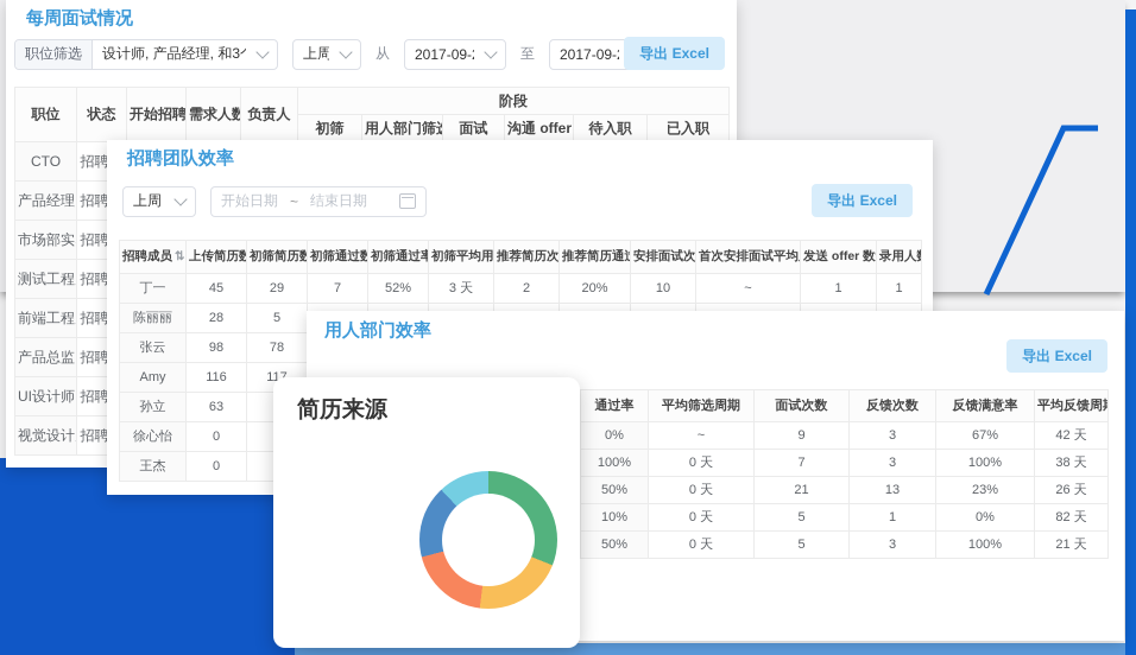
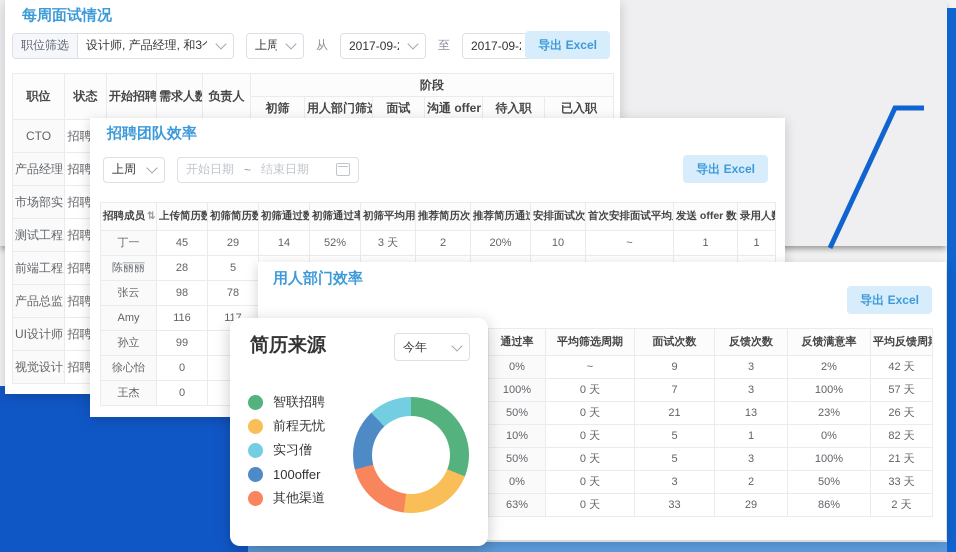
  每周面试情况
  职位筛选
  上周
  从
  2017-09-
  至
  2017-09-
  导出 Excel
  职位	状态	开始招聘	需求人数	负责人	阶段
  初筛	用人部门筛	面试	沟通 offer	待入职	已入职
  CTO	招聘
  产品经理	招聘
  测试工程	招聘
  前端工程	招聘
  产品总监	招聘
  UI设计师	招聘
  视觉设计	招聘
  招聘团队效率
  上周
  开始日期
  ~
  结束日期
  导出 Excel
  招聘成员 ⇅	上传简历数	初筛简历数	初筛通过数	初筛通过率	初筛平均用	推荐简历次	推荐简历通	安排面试次	首次安排面试平均	发送 offer 数	录用人
- 丁一	45	29	7	52%	3 天	2	20%	10	~	1	1
+ 丁一	45	29	14	52%	3 天	2	20%	10	~	1	1
  陈丽丽	28	5
  张云	98	78
  Amy	116	11
- 孙立	63
+ 孙立	99
  徐心怡	0
  王杰	0
  用人部门效率
  导出 Excel
  通过率	平均筛选周期	面试次数	反馈次数	反馈满意率	平均反馈周
- 0%	~	9	3	67%	42 天
+ 0%	~	9	3	2%	42 天
- 100%	0 天	7	3	100%	38 天
+ 100%	0 天	7	3	100%	57 天
  50%	0 天	21	13	23%	26 天
  10%	0 天	5	1	0%	82 天
  50%	0 天	5	3	100%	21 天
+ 0%	0 天	3	2	50%	33 天
+ 63%	0 天	33	29	86%	2 天
  简历来源
+ 今年
+ 智联招聘
+ 前程无忧
+ 实习僧
+ 100offer
+ 其他渠道
